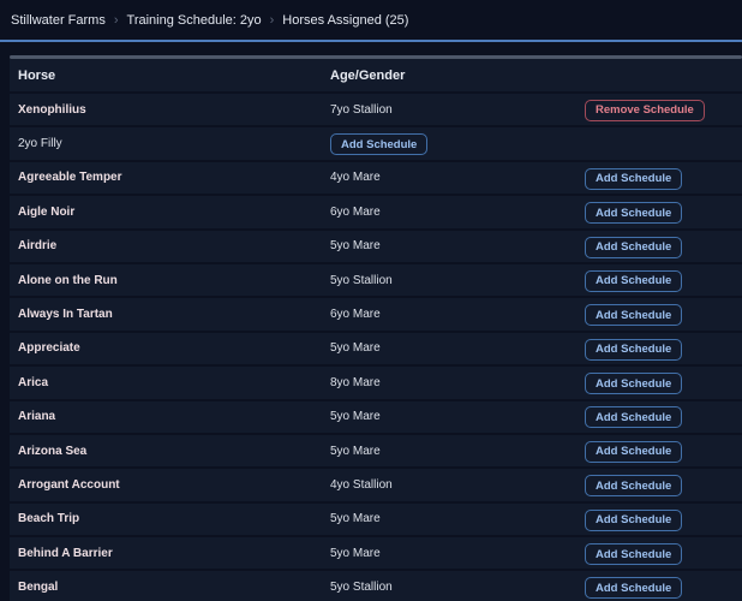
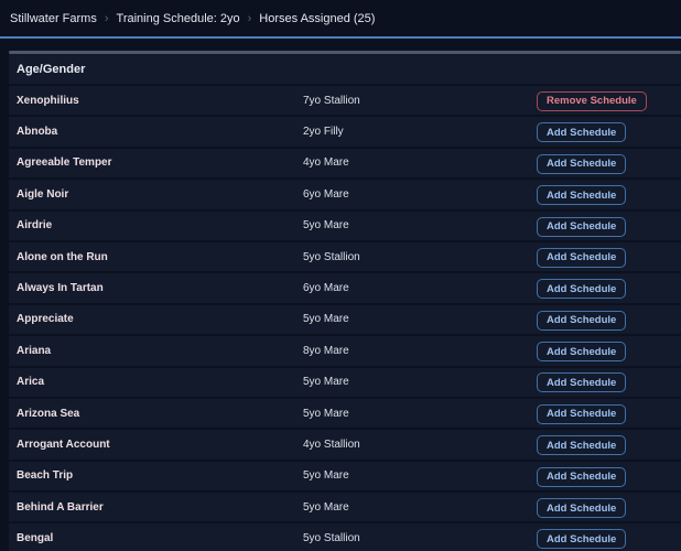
  Stillwater Farms
  ›
  Training Schedule: 2yo
  ›
  Horses Assigned (25)
- Horse
  Age/Gender
  Xenophilius
  7yo Stallion
  Remove Schedule
+ Abnoba
  2yo Filly
  Add Schedule
  Agreeable Temper
  4yo Mare
  Add Schedule
  Aigle Noir
  6yo Mare
  Add Schedule
  Airdrie
  5yo Mare
  Add Schedule
  Alone on the Run
  5yo Stallion
  Add Schedule
  Always In Tartan
  6yo Mare
  Add Schedule
  Appreciate
  5yo Mare
  Add Schedule
- Arica
+ Ariana
  8yo Mare
  Add Schedule
- Ariana
+ Arica
  5yo Mare
  Add Schedule
  Arizona Sea
  5yo Mare
  Add Schedule
  Arrogant Account
  4yo Stallion
  Add Schedule
  Beach Trip
  5yo Mare
  Add Schedule
  Behind A Barrier
  5yo Mare
  Add Schedule
  Bengal
  5yo Stallion
  Add Schedule
